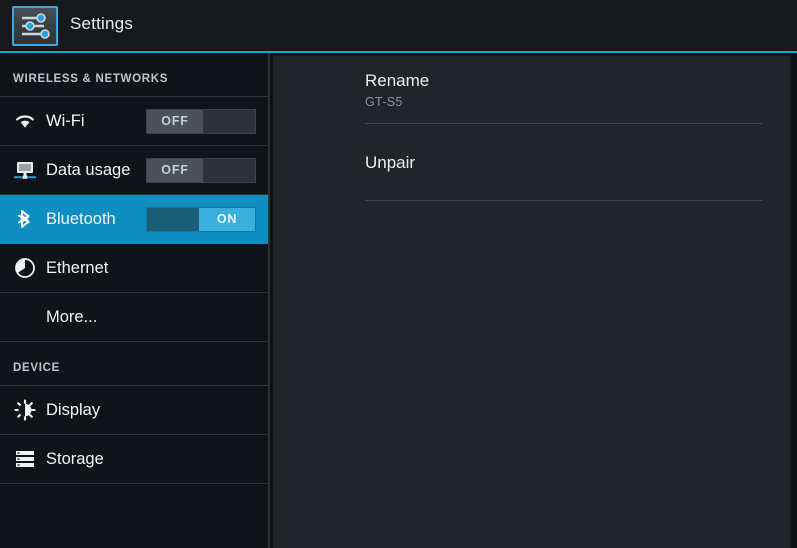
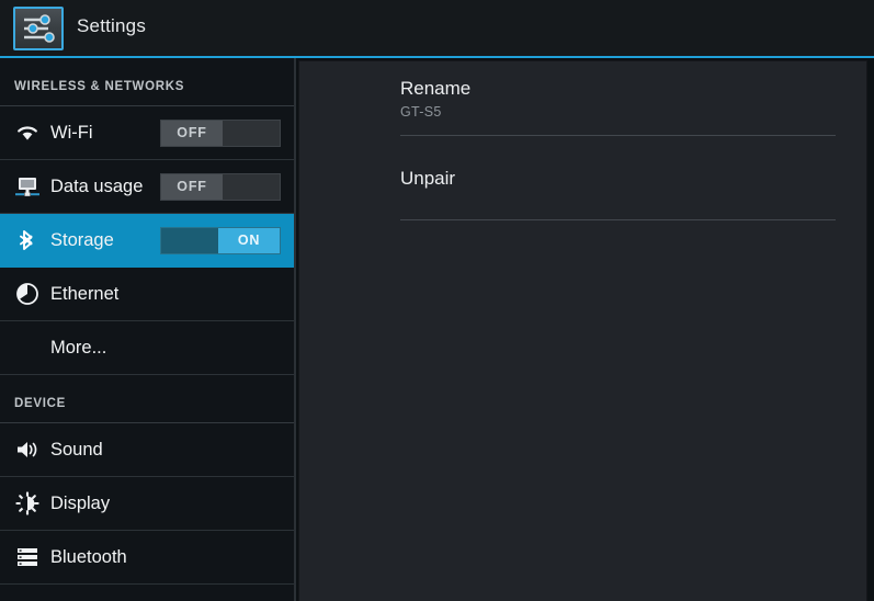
  Settings
  WIRELESS & NETWORKS
  Wi-Fi
  OFF
  Data usage
  OFF
- Bluetooth
+ Storage
  ON
  Ethernet
  More...
  DEVICE
+ Sound
  Display
- Storage
+ Bluetooth
  Rename
  GT-S5
  Unpair
